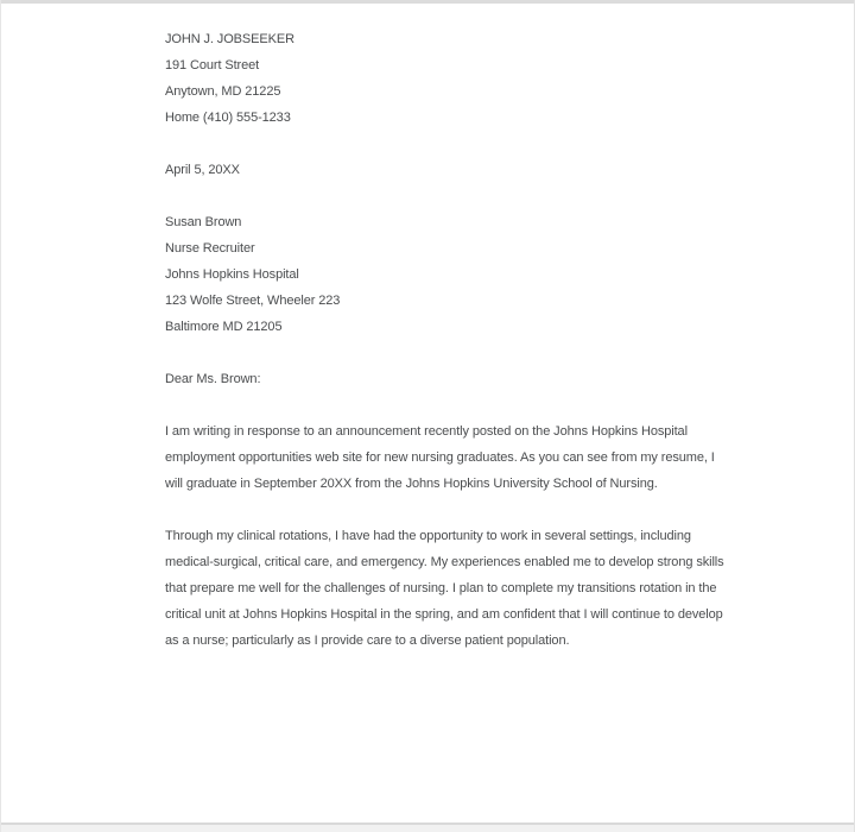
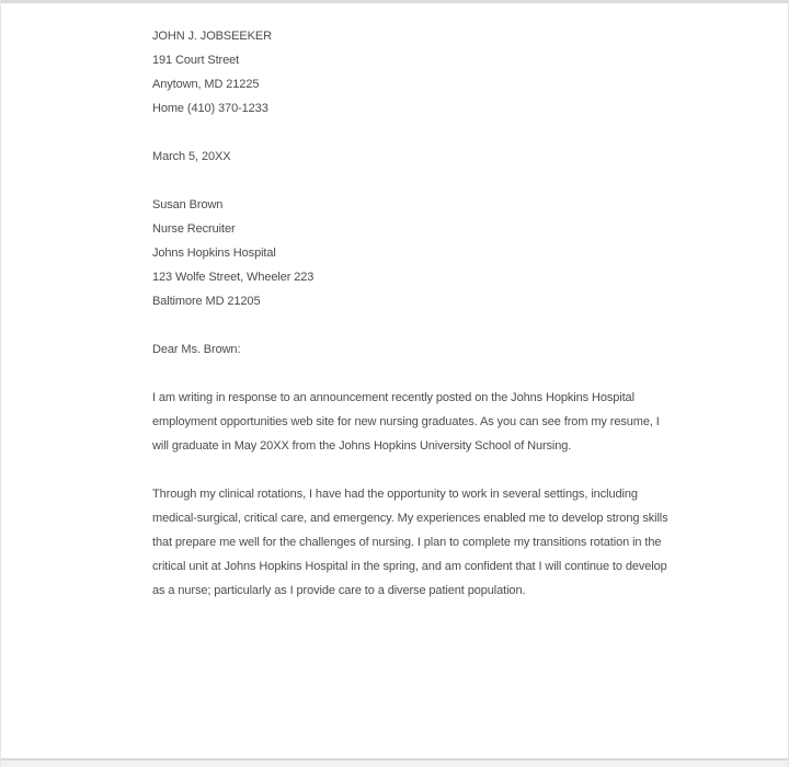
  JOHN J. JOBSEEKER
  191 Court Street
  Anytown, MD 21225
- Home (410) 555-1233
+ Home (410) 370-1233
- April 5, 20XX
+ March 5, 20XX
  Susan Brown
  Nurse Recruiter
  Johns Hopkins Hospital
  123 Wolfe Street, Wheeler 223
  Baltimore MD 21205
  Dear Ms. Brown:
- I am writing in response to an announcement recently posted on the Johns Hopkins Hospital employment opportunities web site for new nursing graduates. As you can see from my resume, I will graduate in September 20XX from the Johns Hopkins University School of Nursing.
+ I am writing in response to an announcement recently posted on the Johns Hopkins Hospital employment opportunities web site for new nursing graduates. As you can see from my resume, I will graduate in May 20XX from the Johns Hopkins University School of Nursing.
  Through my clinical rotations, I have had the opportunity to work in several settings, including medical-surgical, critical care, and emergency. My experiences enabled me to develop strong skills that prepare me well for the challenges of nursing. I plan to complete my transitions rotation in the critical unit at Johns Hopkins Hospital in the spring, and am confident that I will continue to develop as a nurse; particularly as I provide care to a diverse patient population.
